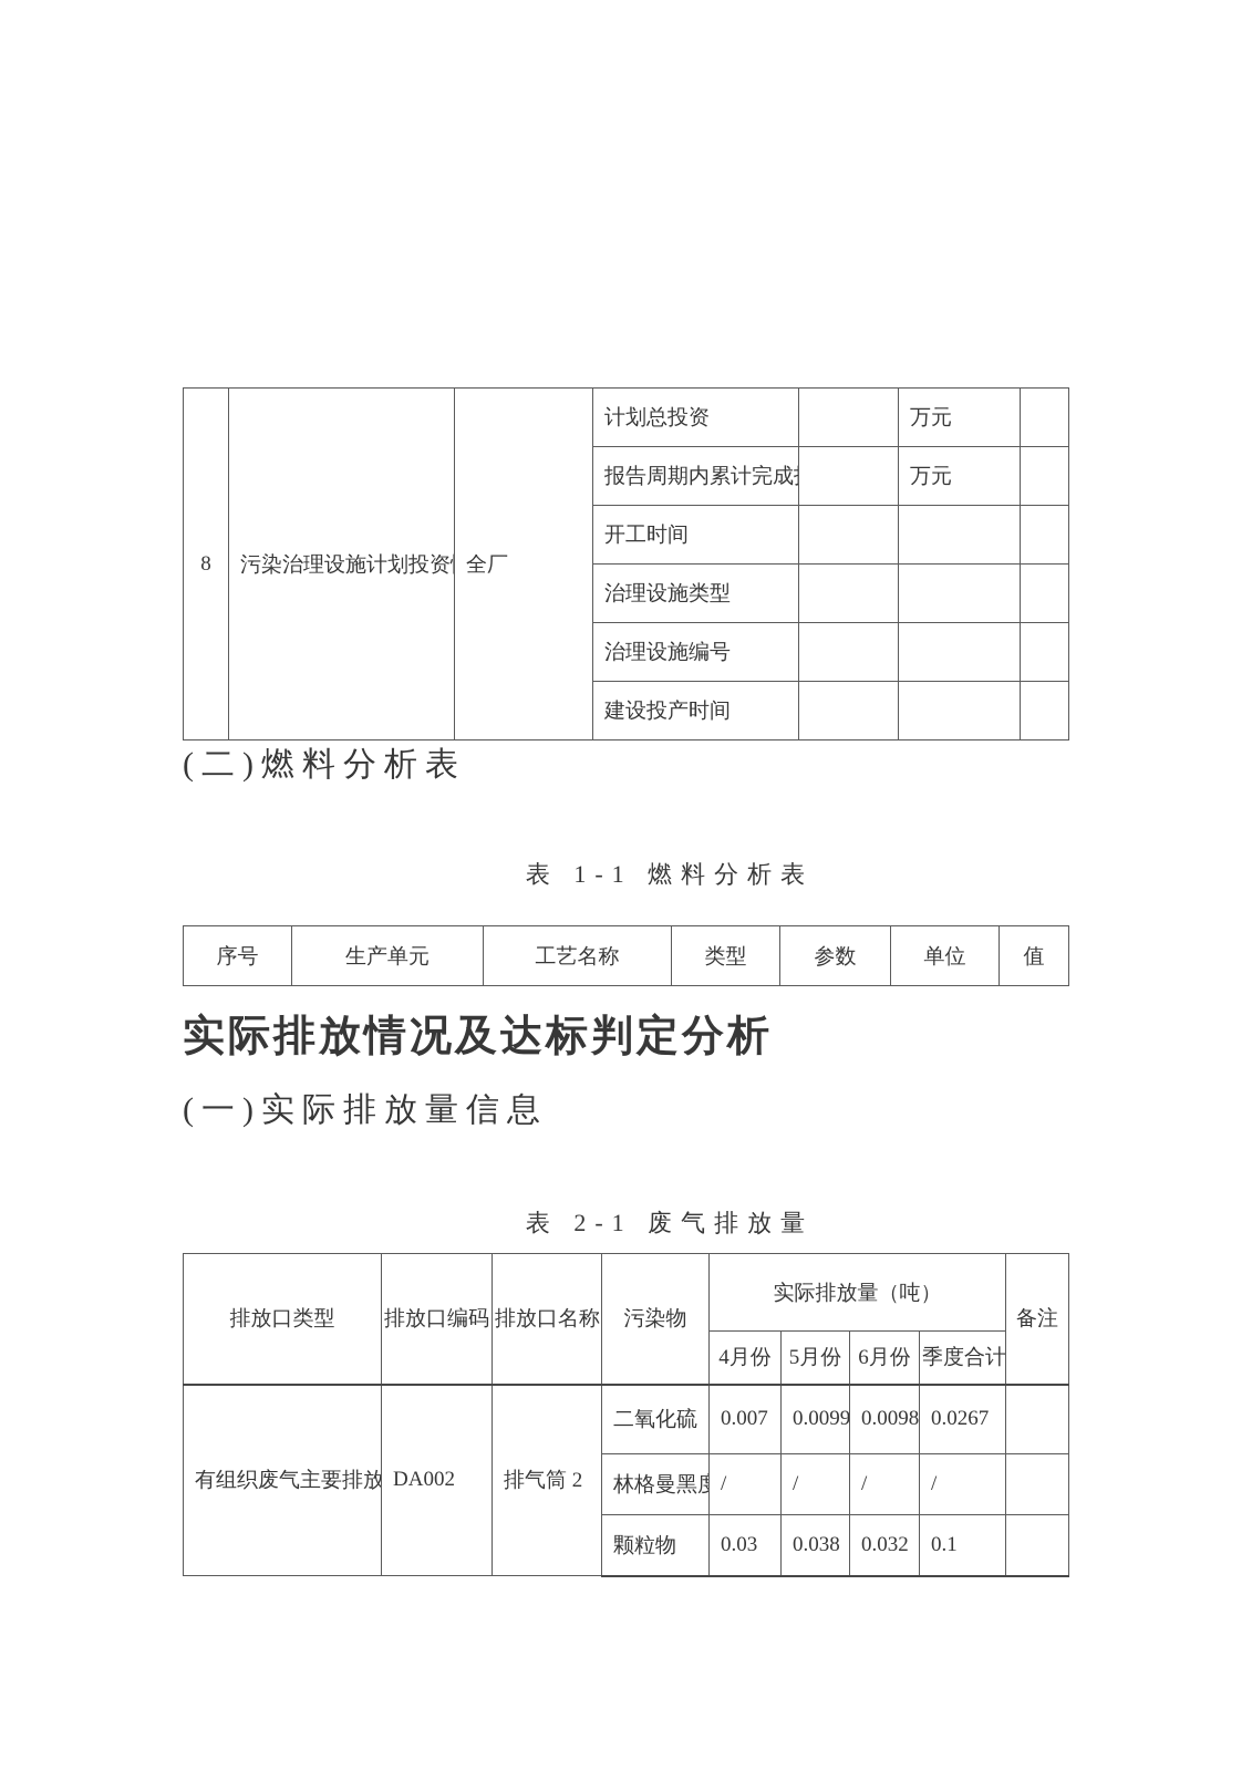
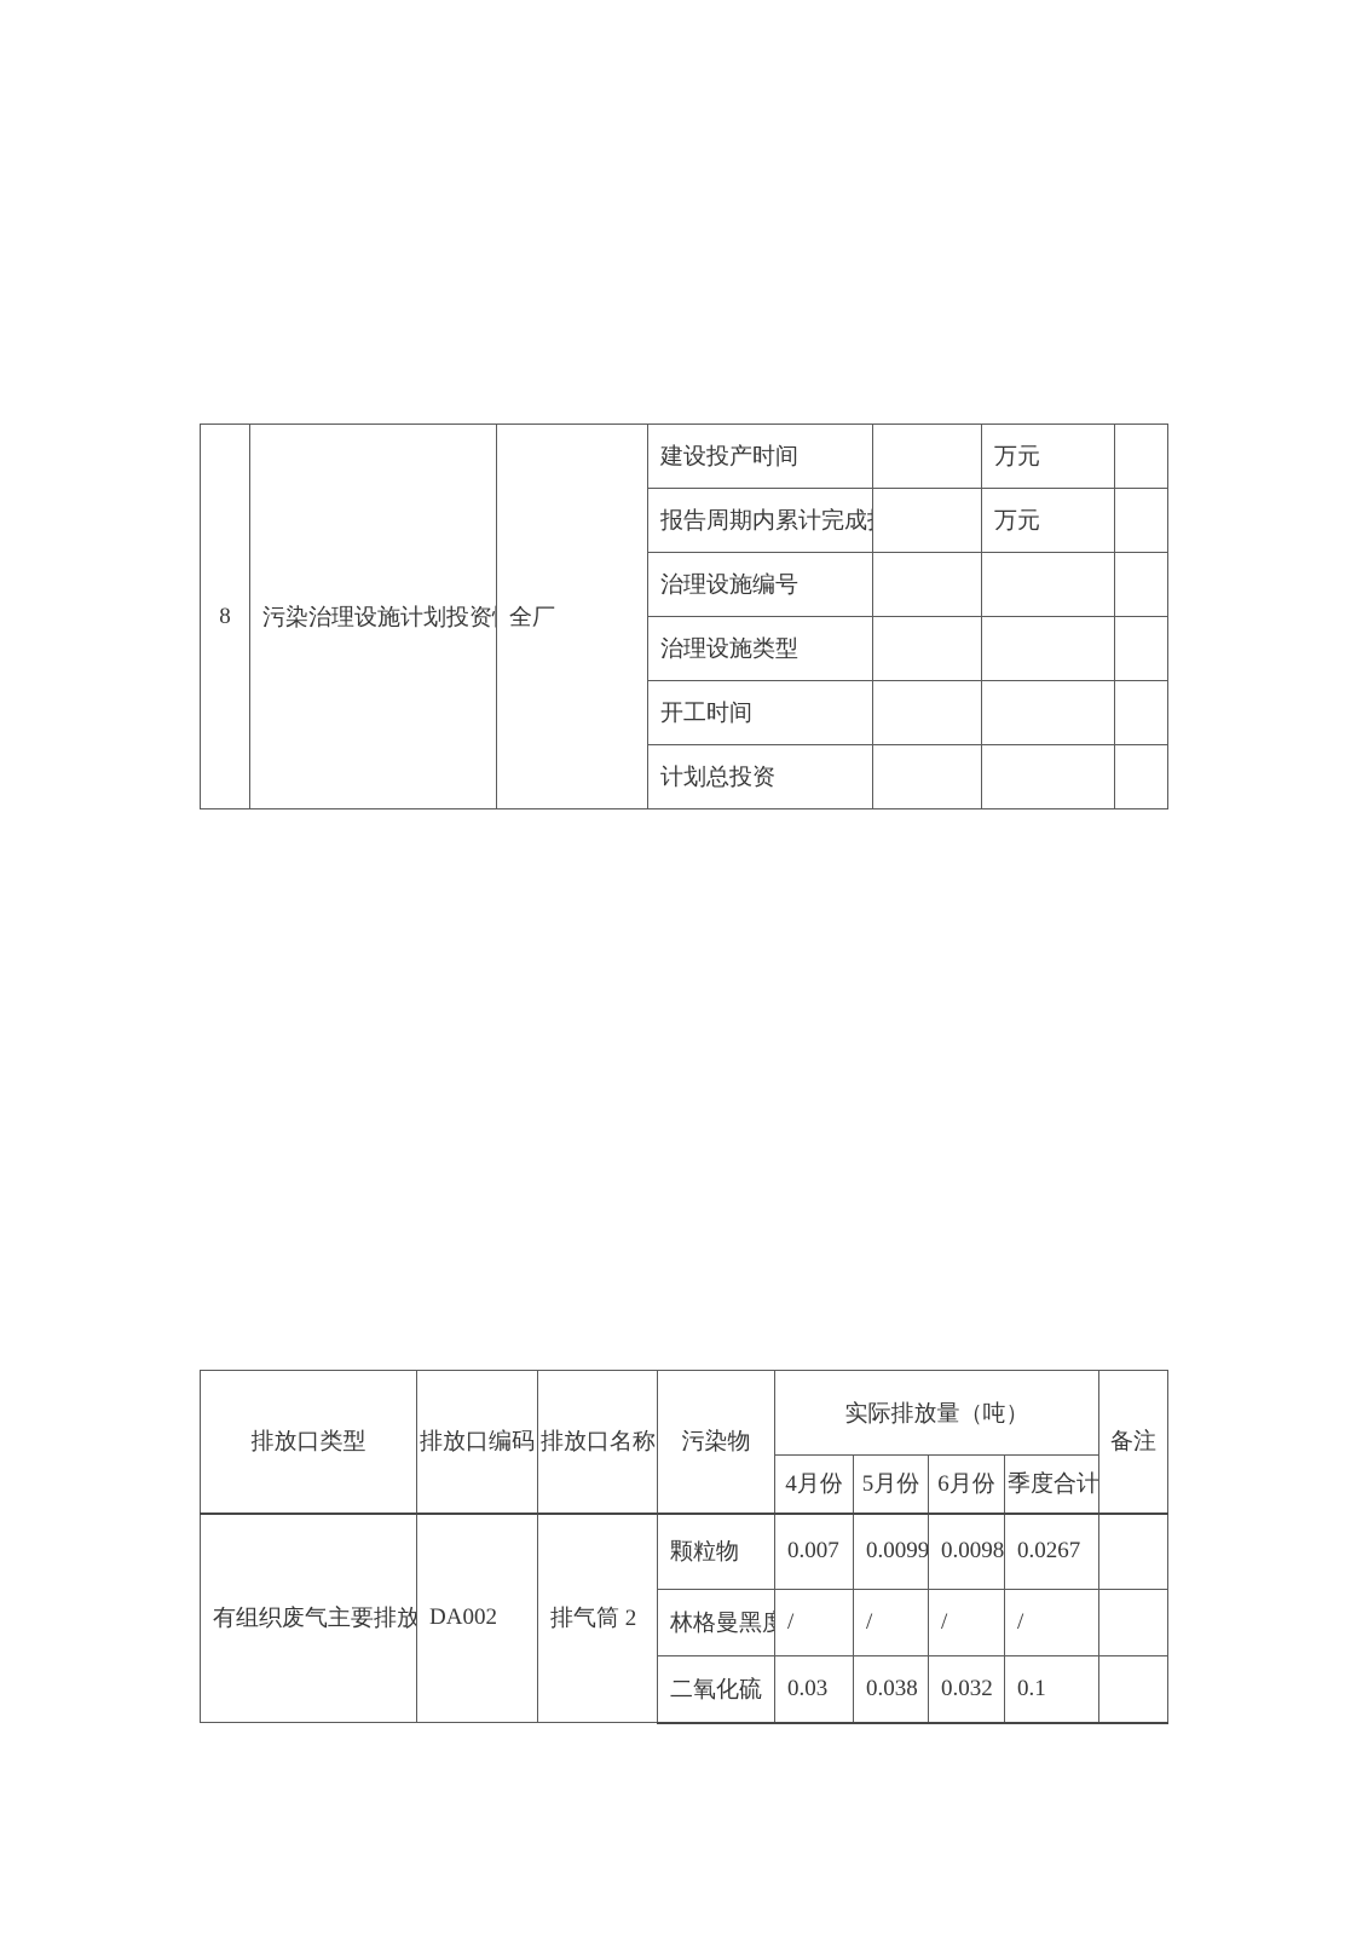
- 8	污染治理设施计划投资	全厂	计划总投资		万元
+ 8	污染治理设施计划投资	全厂	建设投产时间		万元
  报告周期内累计完成		万元
- 开工时间
+ 治理设施编号
  治理设施类型
- 治理设施编号
+ 开工时间
- 建设投产时间
+ 计划总投资
- (二)燃料分析表
- 表 1-1 燃料分析表
- 序号	生产单元	工艺名称	类型	参数	单位	值
- 实际排放情况及达标判定分析
- (一)实际排放量信息
- 表 2-1 废气排放量
  排放口类型	排放口编码	排放口名称	污染物	实际排放量（吨）	备注
  4月份	5月份	6月份	季度合计
- 有组织废气主要排放	DA002	排气筒 2	二氧化硫	0.007	0.0099	0.0098	0.0267
+ 有组织废气主要排放	DA002	排气筒 2	颗粒物	0.007	0.0099	0.0098	0.0267
  林格曼黑度	/	/	/	/
- 颗粒物	0.03	0.038	0.032	0.1
+ 二氧化硫	0.03	0.038	0.032	0.1
